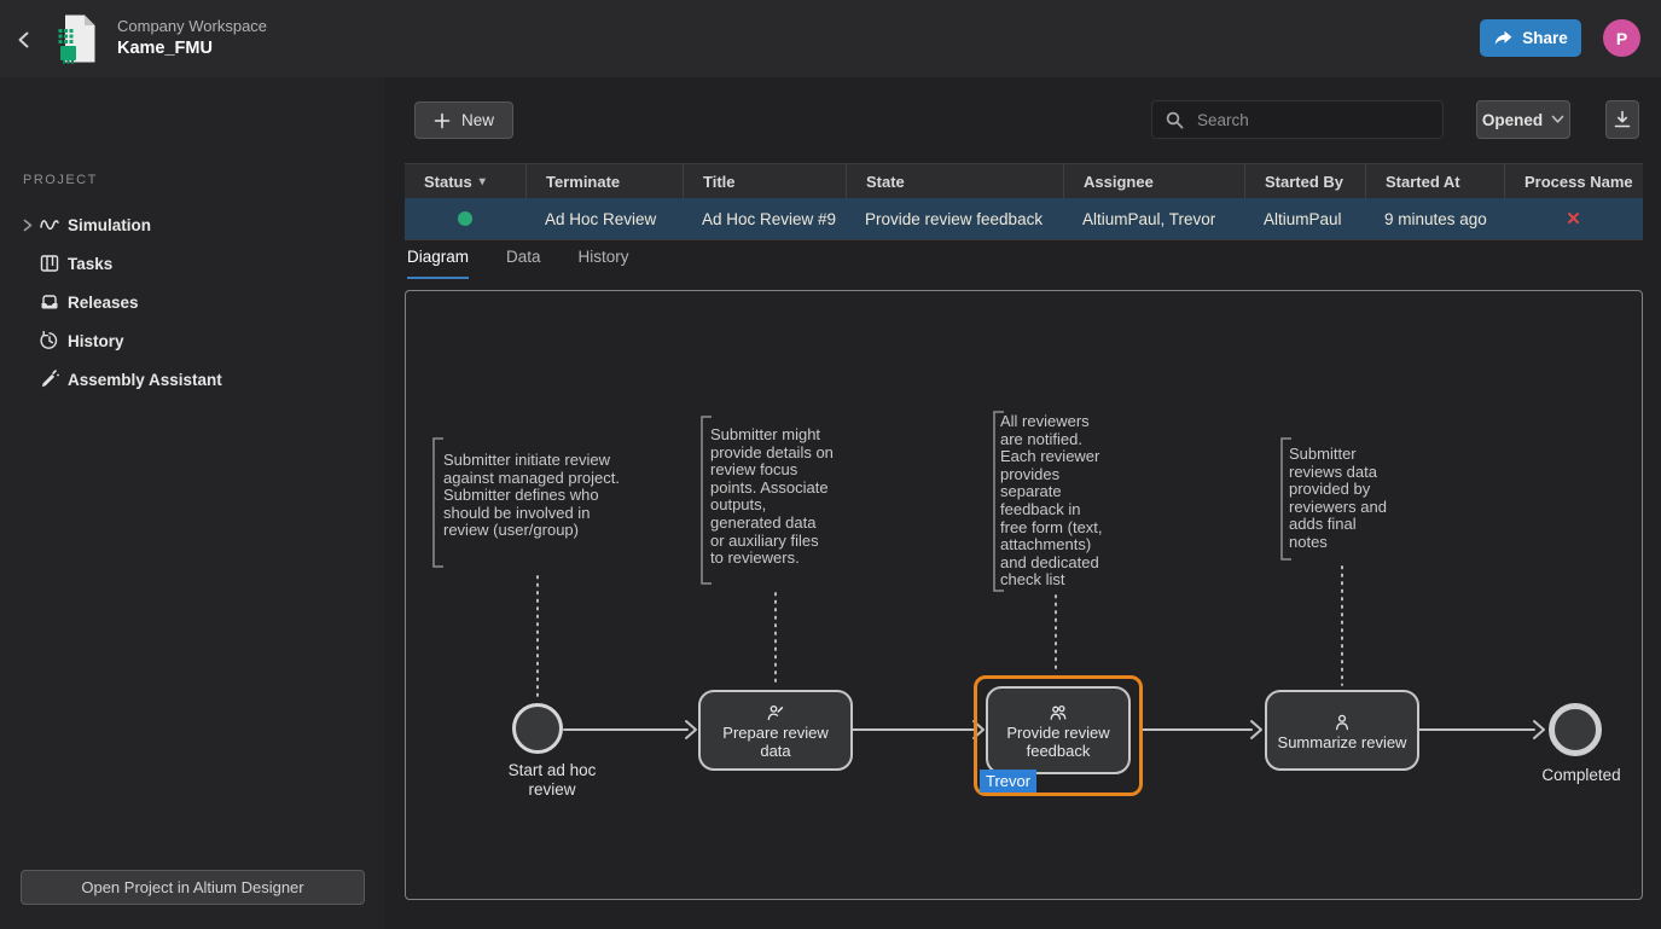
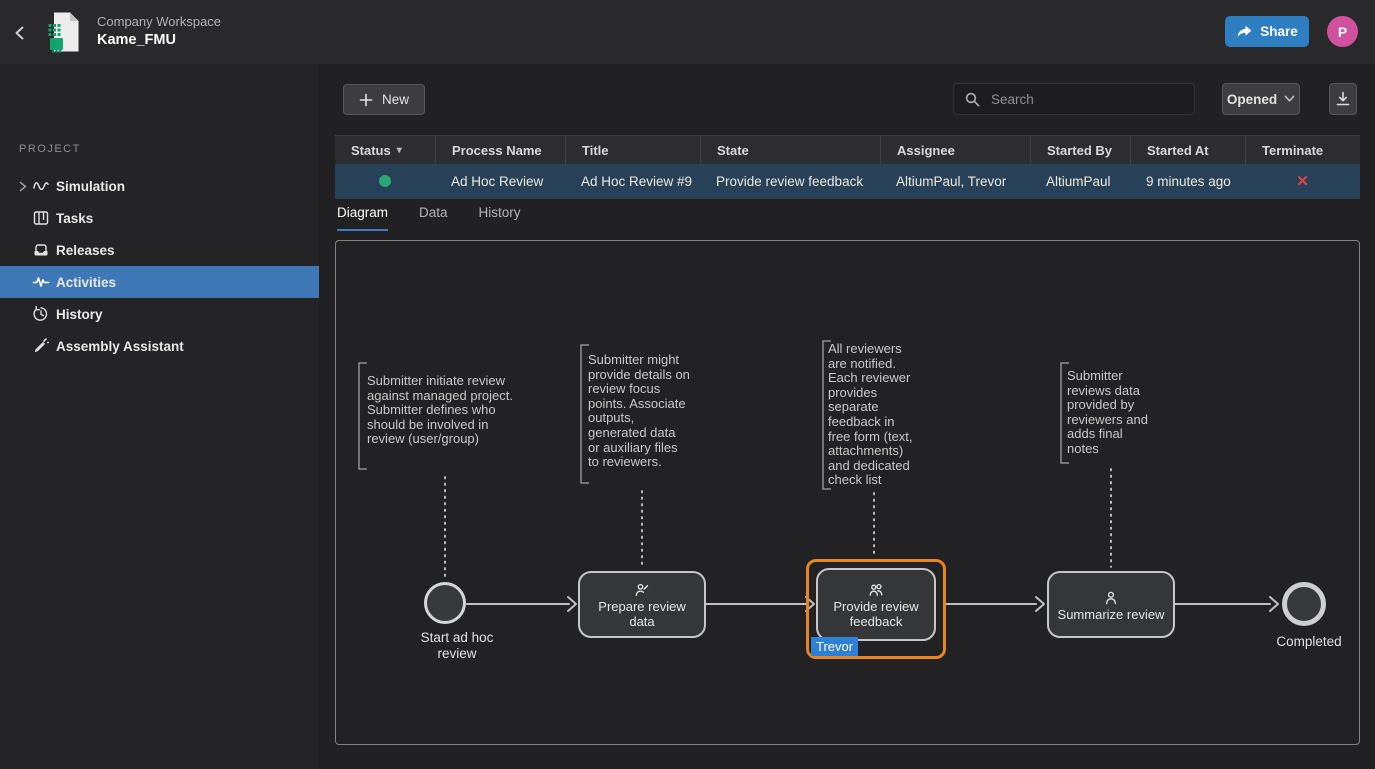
  Company Workspace
  Kame_FMU
  Share
  P
  PROJECT
  Simulation
  Tasks
  Releases
+ Activities
  History
  Assembly Assistant
- Open Project in Altium Designer
  New
  Search
  Opened
  Status
  ▾
- Terminate
+ Process Name
  Title
  State
  Assignee
  Started By
  Started At
- Process Name
+ Terminate
  Ad Hoc Review
  Ad Hoc Review #9
  Provide review feedback
  AltiumPaul, Trevor
  AltiumPaul
  9 minutes ago
  ✕
  Diagram
  Data
  History
  Submitter initiate review
  against managed project.
  Submitter defines who
  should be involved in
  review (user/group)
  Submitter might
  provide details on
  review focus
  points. Associate
  outputs,
  generated data
  or auxiliary files
  to reviewers.
  All reviewers
  are notified.
  Each reviewer
  provides
  separate
  feedback in
  free form (text,
  attachments)
  and dedicated
  check list
  Submitter
  reviews data
  provided by
  reviewers and
  adds final
  notes
  Start ad hoc
  review
  Prepare review data
  Provide review feedback
  Trevor
  Summarize review
  Completed
